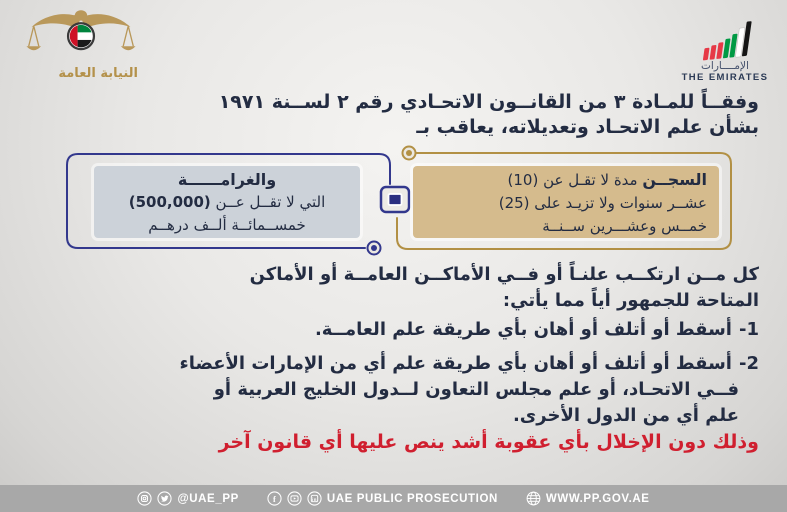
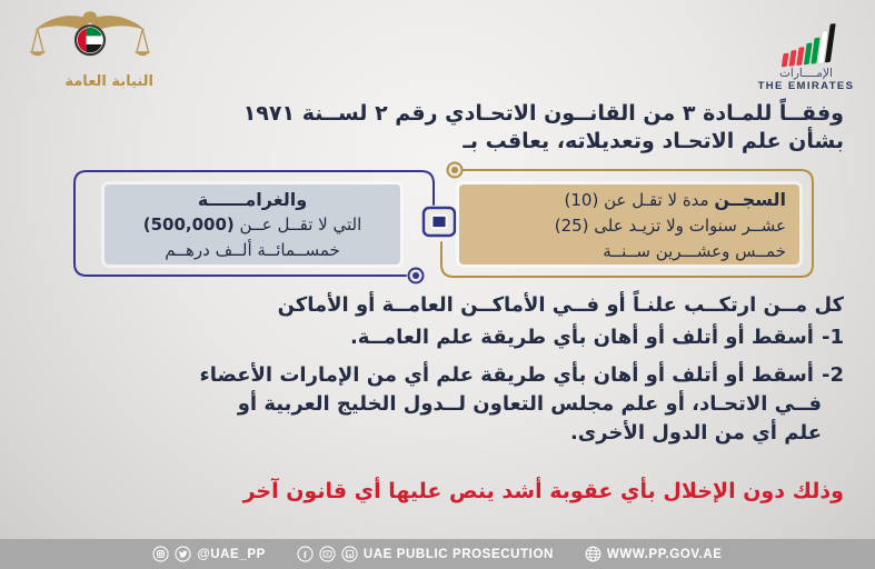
  النيابة العامة
  الإمــــارات
  THE EMIRATES
  وفقــاً للمـادة ٣ من القانــون الاتحـادي رقم ٢ لســنة ١٩٧١
  بشأن علم الاتحـاد وتعديلاته، يعاقب بـ
  السجــن مدة لا تقـل عن (10)
  عشــر سنوات ولا تزيـد على (25)
  خمــس وعشـــرين ســنــة
  والغرامــــــة
  التي لا تقــل عــن (500,000)
  خمســمائــة ألــف درهــم
  كل مــن ارتكــب علنـاً أو فــي الأماكــن العامــة أو الأماكن
- المتاحة للجمهور أياً مما يأتي:
  1-أسقط أو أتلف أو أهان بأي طريقة علم العامــة.
  2-أسقط أو أتلف أو أهان بأي طريقة علم أي من الإمارات الأعضاء
  فــي الاتحـاد، أو علم مجلس التعاون لــدول الخليج العربية أو
  علم أي من الدول الأخرى.
  وذلك دون الإخلال بأي عقوبة أشد ينص عليها أي قانون آخر
  @UAE_PP
  f
  UAE PUBLIC PROSECUTION
  WWW.PP.GOV.AE
